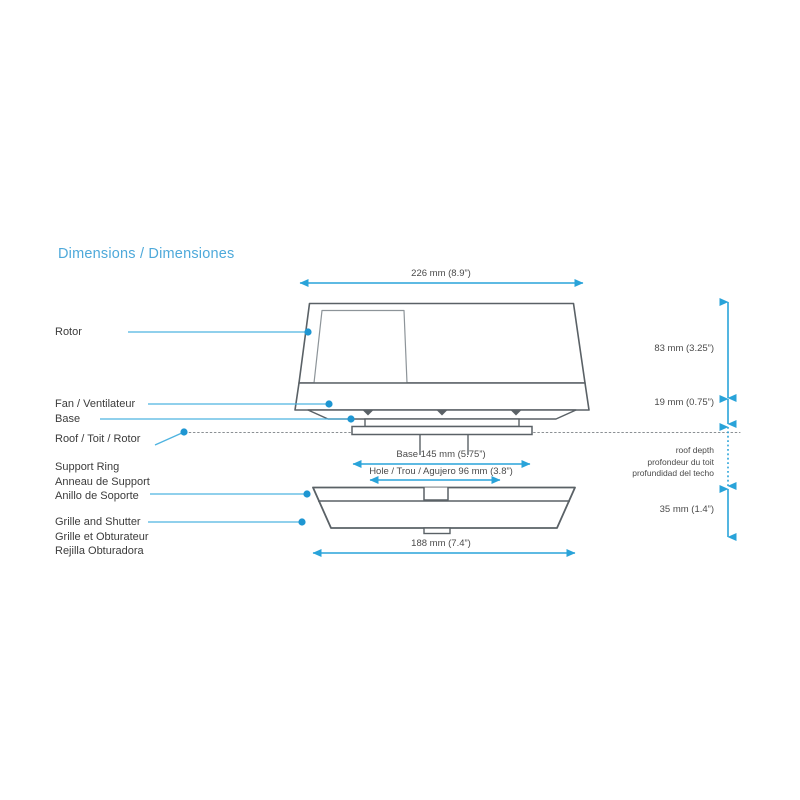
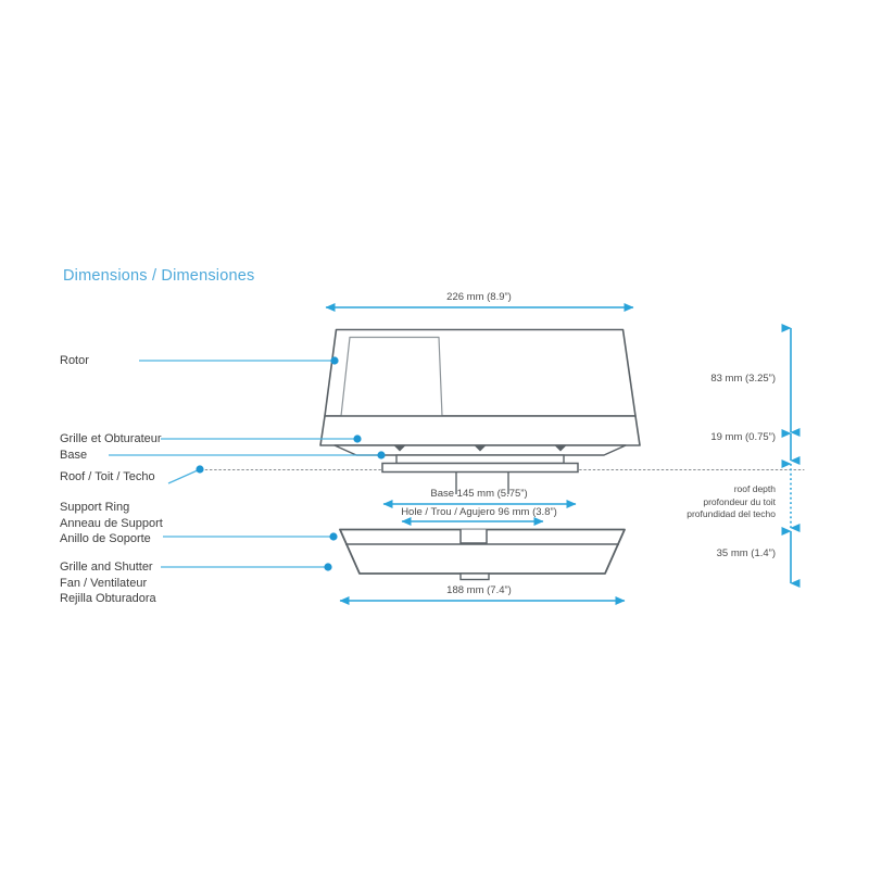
  Dimensions / Dimensiones
  Rotor
- Fan / Ventilateur
+ Grille et Obturateur
  Base
- Roof / Toit / Rotor
+ Roof / Toit / Techo
  Support Ring
  Anneau de Support
  Anillo de Soporte
  Grille and Shutter
- Grille et Obturateur
+ Fan / Ventilateur
  Rejilla Obturadora
  226 mm (8.9”)
  Base 145 mm (5.75”)
  Hole / Trou / Agujero 96 mm (3.8”)
  188 mm (7.4”)
  83 mm (3.25”)
  19 mm (0.75”)
  35 mm (1.4”)
  roof depth
  profondeur du toit
  profundidad del techo
